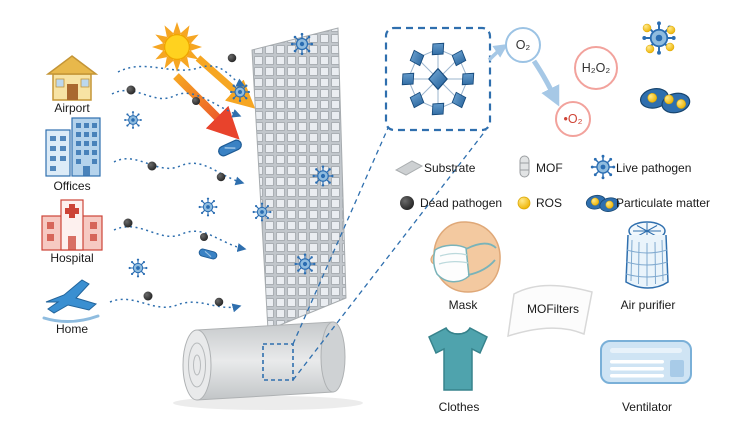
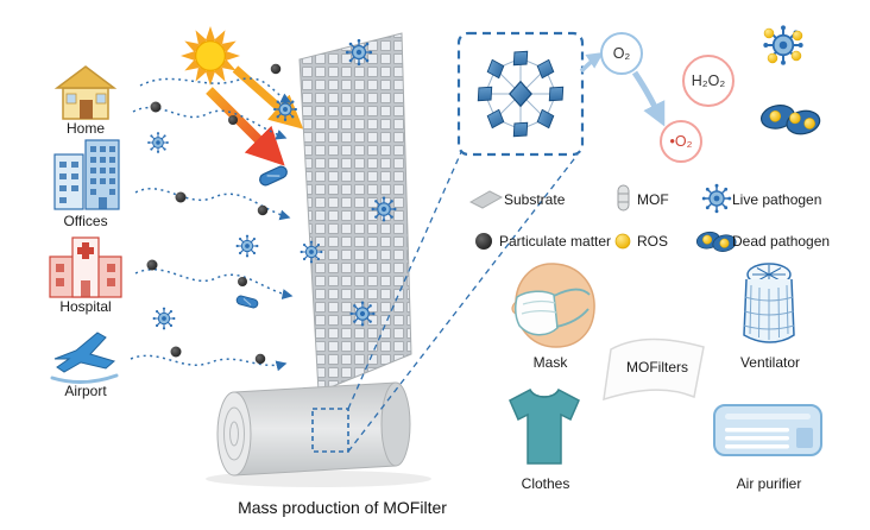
- Airport
+ Home
  Offices
  Hospital
- Home
+ Airport
+ Mass production of MOFilter
  O₂
  H₂O₂
  •O₂
  Substrate
  MOF
  Live pathogen
- Dead pathogen
+ Particulate matter
  ROS
- Particulate matter
+ Dead pathogen
  Mask
  MOFilters
- Air purifier
+ Ventilator
  Clothes
- Ventilator
+ Air purifier
